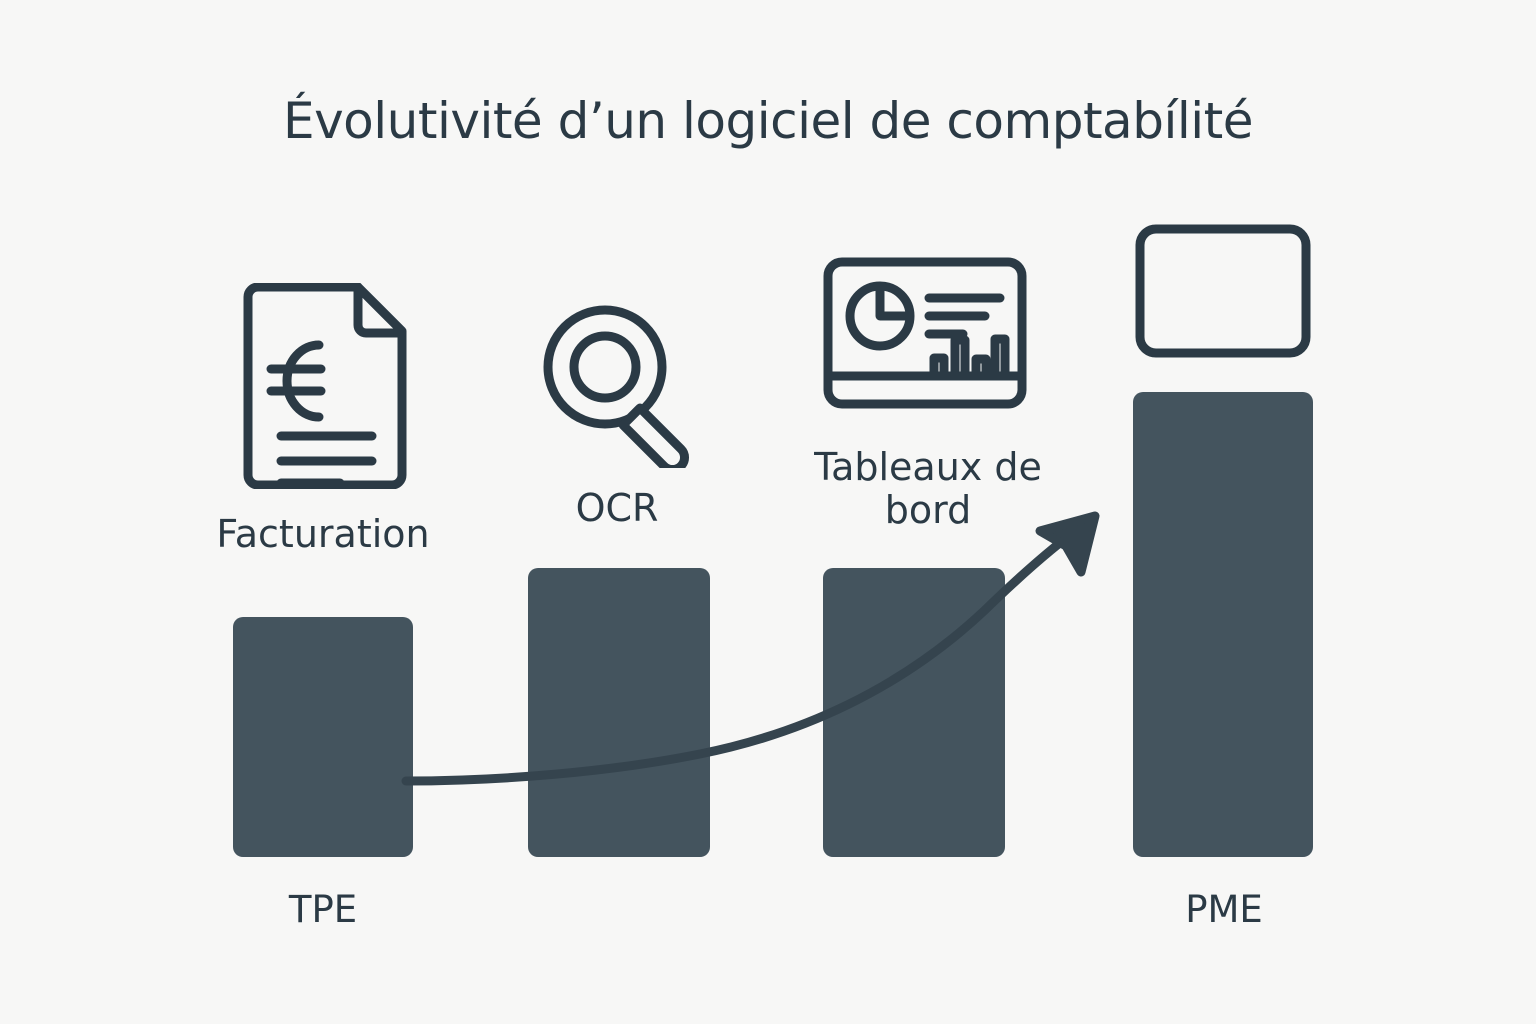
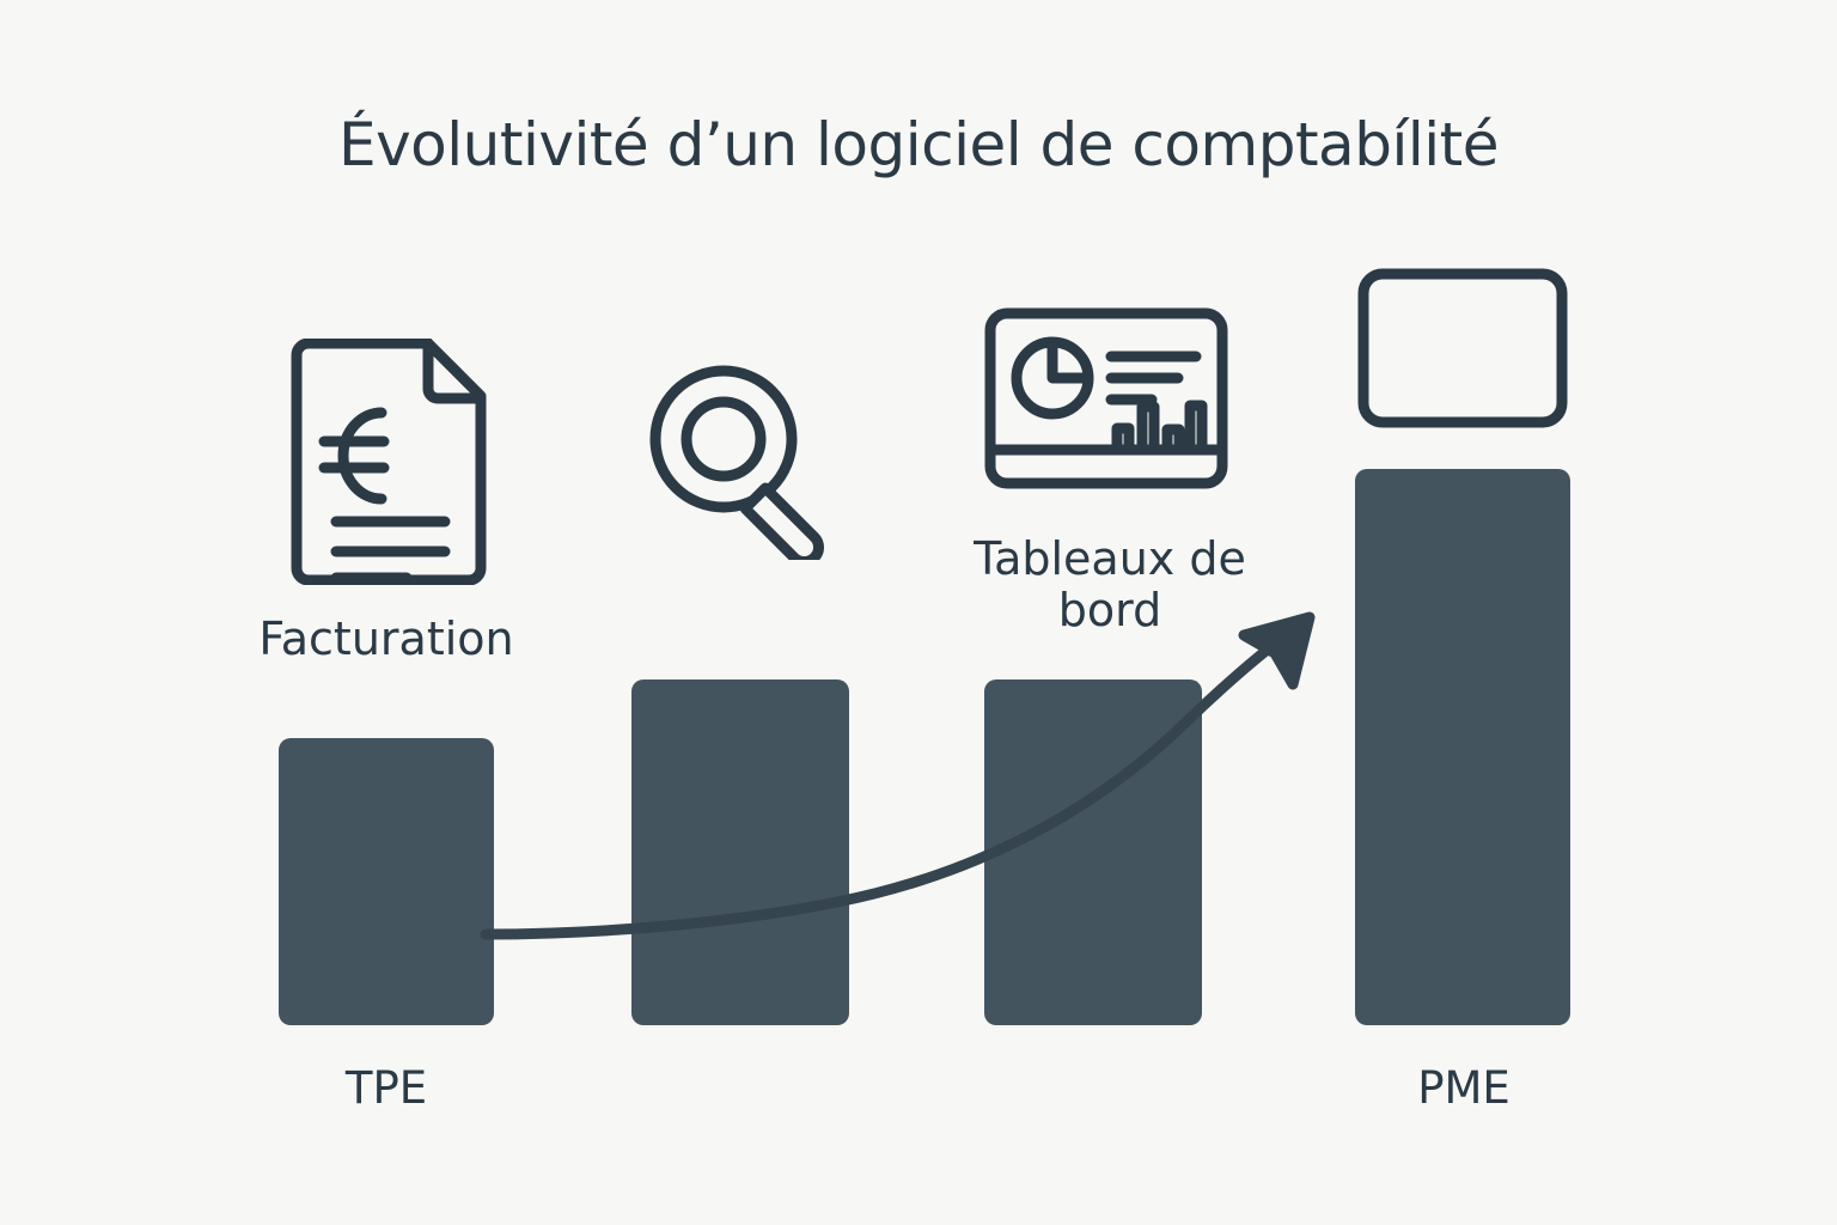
  Évolutivité d’un logiciel de comptabílité
  Facturation
- OCR
  Tableaux de
  bord
  TPE
  PME
